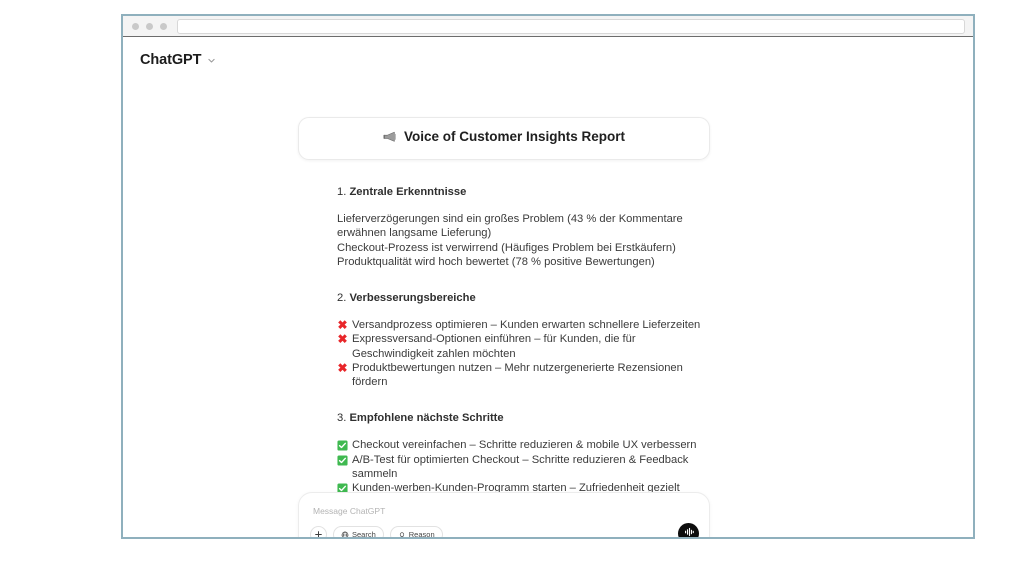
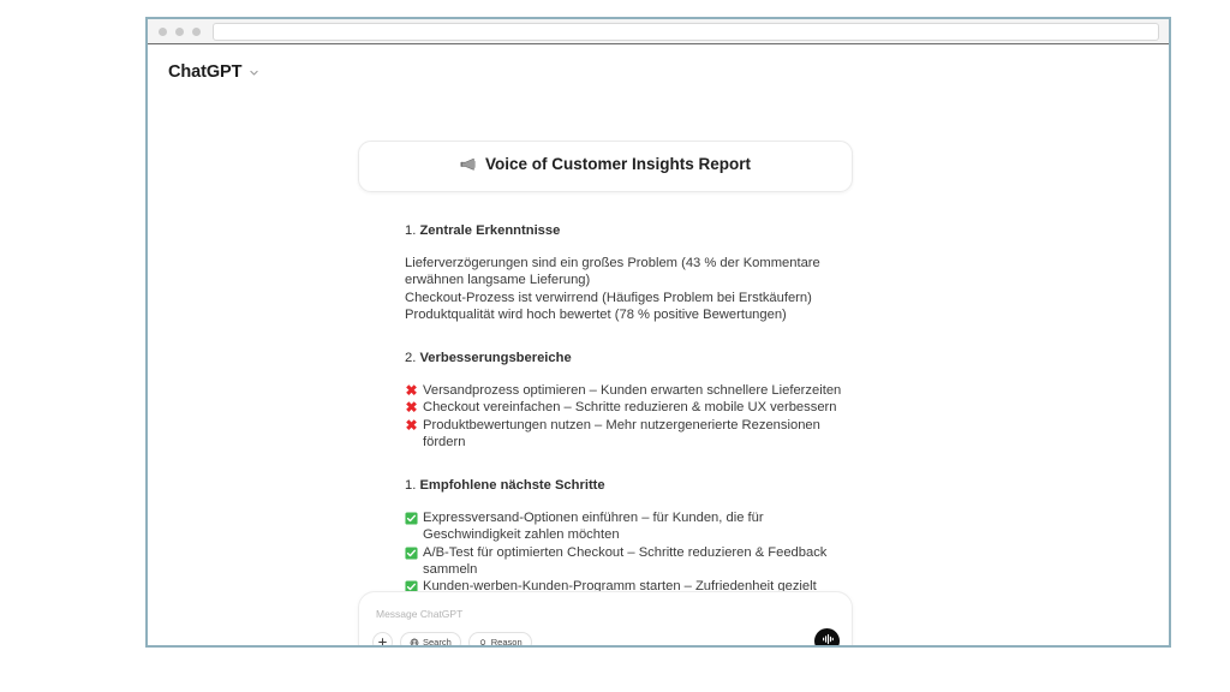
  ChatGPT
  Voice of Customer Insights Report
  1. Zentrale Erkenntnisse
  Lieferverzögerungen sind ein großes Problem (43 % der Kommentare
  erwähnen langsame Lieferung)
  Checkout-Prozess ist verwirrend (Häufiges Problem bei Erstkäufern)
  Produktqualität wird hoch bewertet (78 % positive Bewertungen)
  2. Verbesserungsbereiche
  ✖
  Versandprozess optimieren – Kunden erwarten schnellere Lieferzeiten
  ✖
- Expressversand-Optionen einführen – für Kunden, die für Geschwindigkeit zahlen möchten
+ Checkout vereinfachen – Schritte reduzieren & mobile UX verbessern
  ✖
  Produktbewertungen nutzen – Mehr nutzergenerierte Rezensionen fördern
- 3. Empfohlene nächste Schritte
+ 1. Empfohlene nächste Schritte
- Checkout vereinfachen – Schritte reduzieren & mobile UX verbessern
+ Expressversand-Optionen einführen – für Kunden, die für Geschwindigkeit zahlen möchten
  A/B-Test für optimierten Checkout – Schritte reduzieren & Feedback sammeln
  Kunden-werben-Kunden-Programm starten – Zufriedenheit gezielt
  Message ChatGPT
  Search
  Reason
